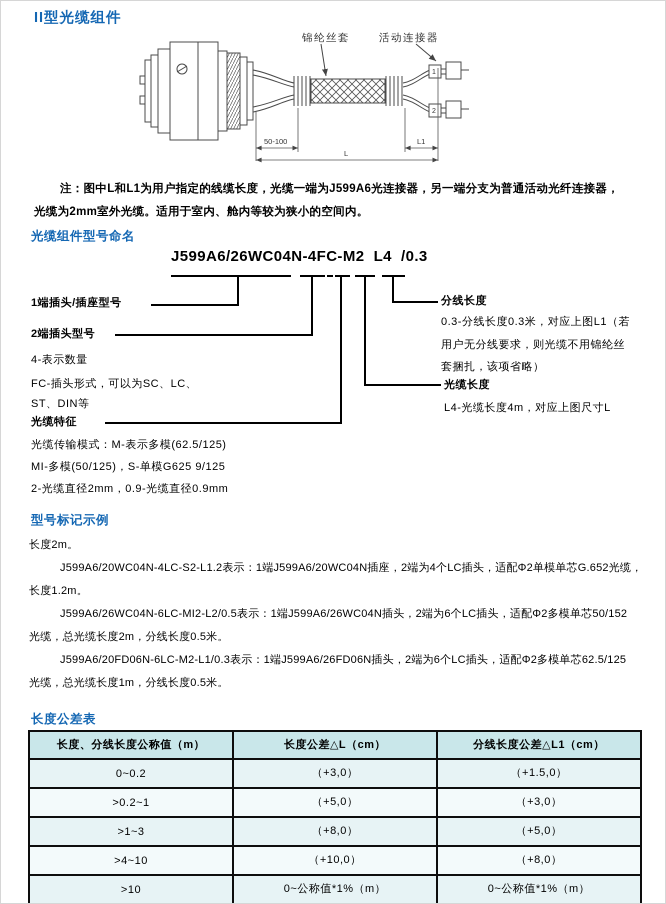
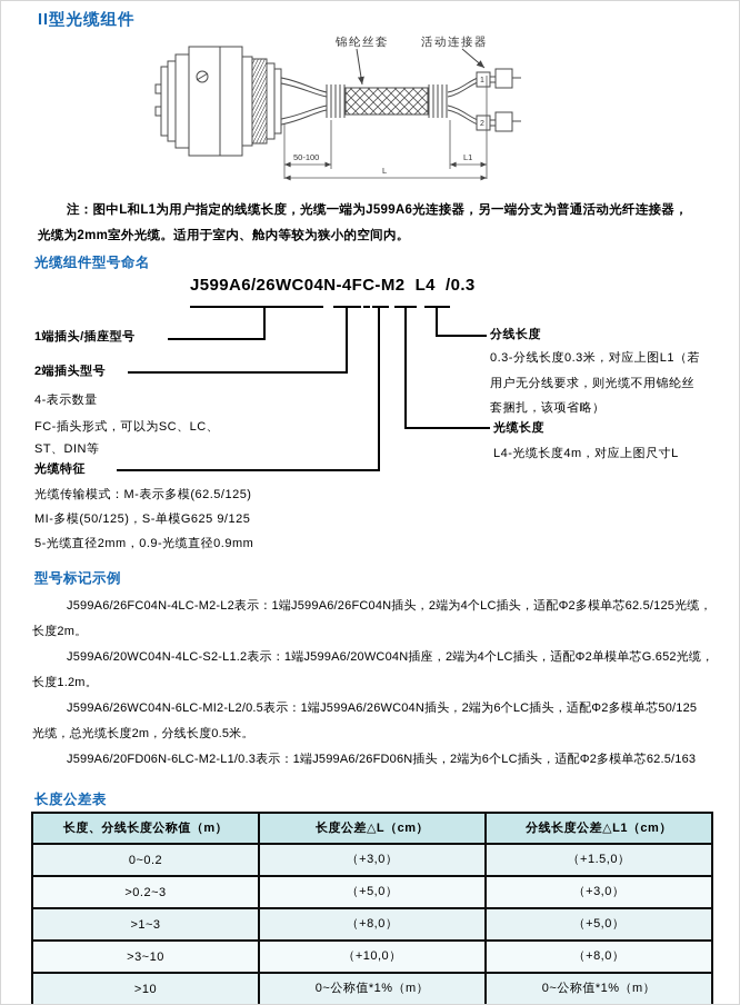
  II型光缆组件
  锦纶丝套
  活动连接器
  50-100
  L1
  L
  注：图中L和L1为用户指定的线缆长度，光缆一端为J599A6光连接器，另一端分支为普通活动光纤连接器，
  光缆为2mm室外光缆。适用于室内、舱内等较为狭小的空间内。
  光缆组件型号命名
  J599A6/26WC04N-4FC-M2 L4 /0.3
  1端插头/插座型号
  2端插头型号
  4-表示数量
  FC-插头形式，可以为SC、LC、
  ST、DIN等
  光缆特征
  光缆传输模式：M-表示多模(62.5/125)
  MI-多模(50/125)，S-单模G625 9/125
- 2-光缆直径2mm，0.9-光缆直径0.9mm
+ 5-光缆直径2mm，0.9-光缆直径0.9mm
  分线长度
  0.3-分线长度0.3米，对应上图L1（若
  用户无分线要求，则光缆不用锦纶丝
  套捆扎，该项省略）
  光缆长度
  L4-光缆长度4m，对应上图尺寸L
  型号标记示例
+ J599A6/26FC04N-4LC-M2-L2表示：1端J599A6/26FC04N插头，2端为4个LC插头，适配Φ2多模单芯62.5/125光缆，
  长度2m。
  J599A6/20WC04N-4LC-S2-L1.2表示：1端J599A6/20WC04N插座，2端为4个LC插头，适配Φ2单模单芯G.652光缆，
  长度1.2m。
- J599A6/26WC04N-6LC-MI2-L2/0.5表示：1端J599A6/26WC04N插头，2端为6个LC插头，适配Φ2多模单芯50/152
+ J599A6/26WC04N-6LC-MI2-L2/0.5表示：1端J599A6/26WC04N插头，2端为6个LC插头，适配Φ2多模单芯50/125
  光缆，总光缆长度2m，分线长度0.5米。
- J599A6/20FD06N-6LC-M2-L1/0.3表示：1端J599A6/26FD06N插头，2端为6个LC插头，适配Φ2多模单芯62.5/125
+ J599A6/20FD06N-6LC-M2-L1/0.3表示：1端J599A6/26FD06N插头，2端为6个LC插头，适配Φ2多模单芯62.5/163
- 光缆，总光缆长度1m，分线长度0.5米。
  长度公差表
  长度、分线长度公称值（m）	长度公差△L（cm）	分线长度公差△L1（cm）
  0~0.2	（+3,0）	（+1.5,0）
- >0.2~1	（+5,0）	（+3,0）
+ >0.2~3	（+5,0）	（+3,0）
  >1~3	（+8,0）	（+5,0）
- >4~10	（+10,0）	（+8,0）
+ >3~10	（+10,0）	（+8,0）
  >10	0~公称值*1%（m）	0~公称值*1%（m）
